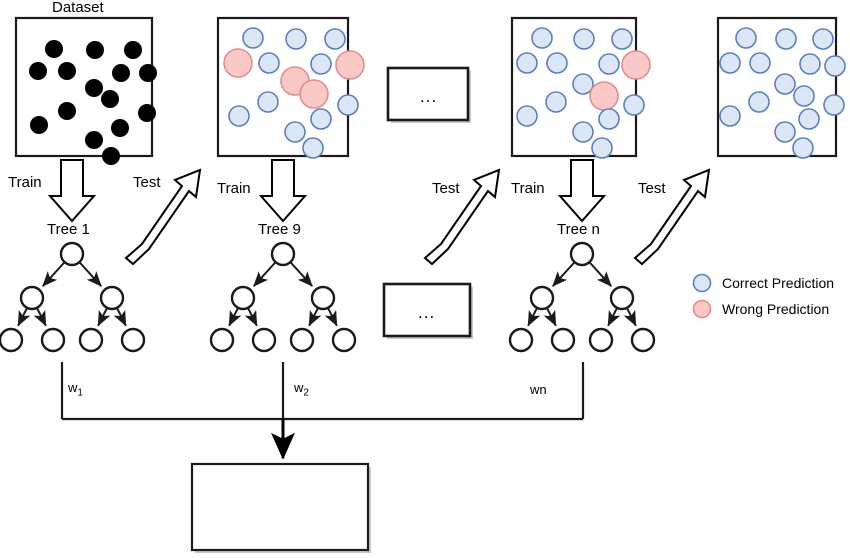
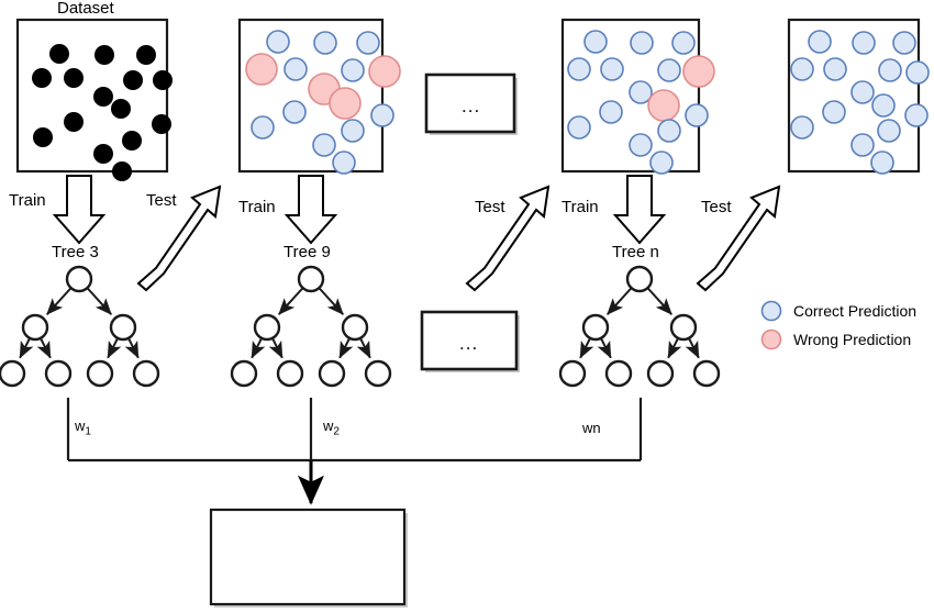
  Dataset
  Train
  Train
  Train
  Test
  Test
  Test
- Tree 1
+ Tree 3
  Tree 9
  Tree n
  ...
  ...
  w1
  w2
  wn
  Correct Prediction
  Wrong Prediction
